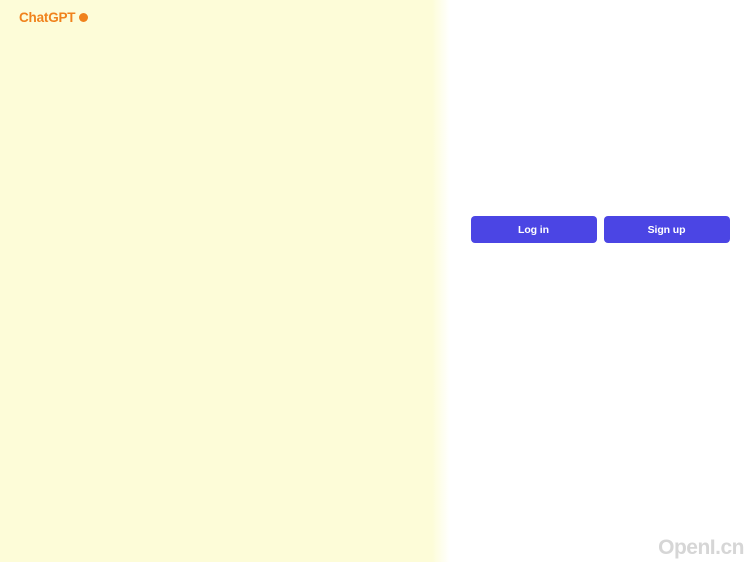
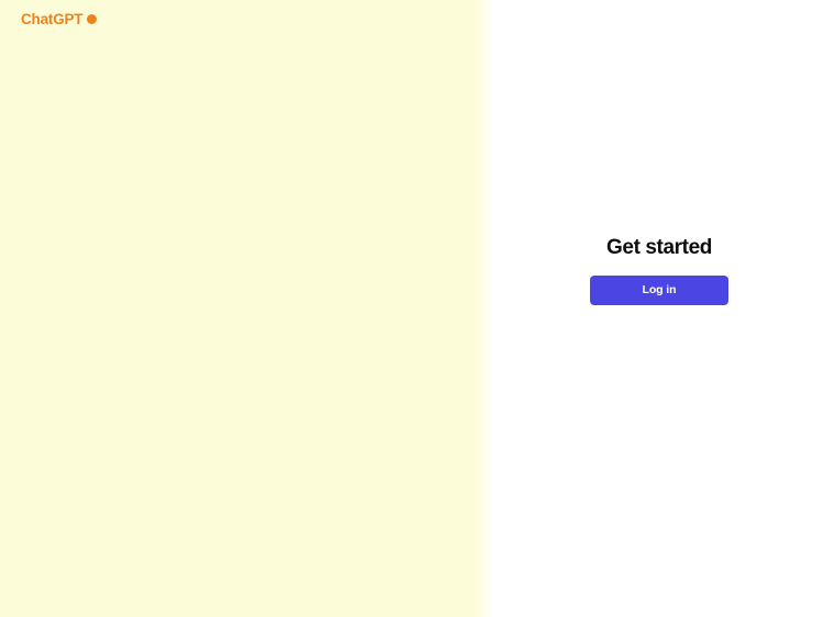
  ChatGPT
+ Get started
  Log in
- Sign up
- OpenI.cn
